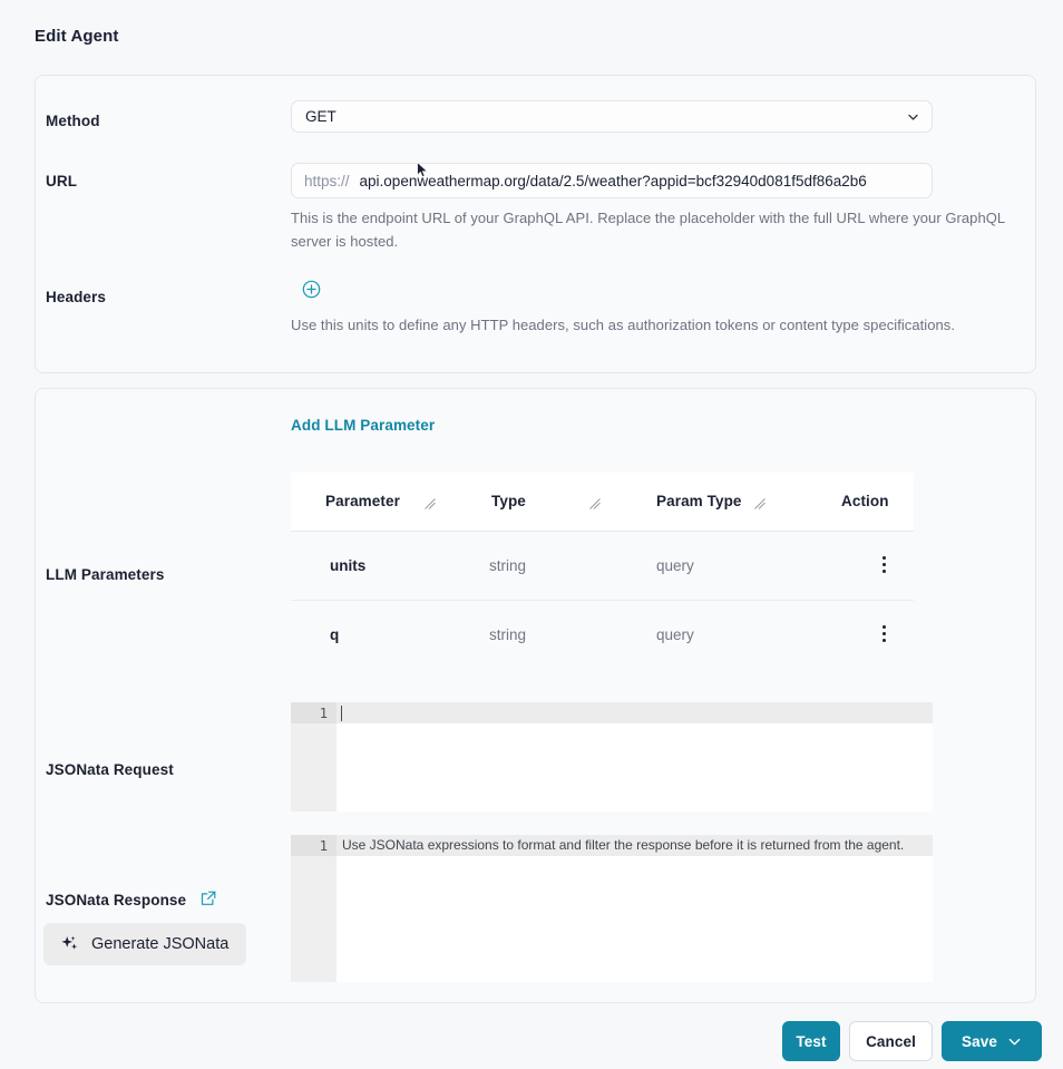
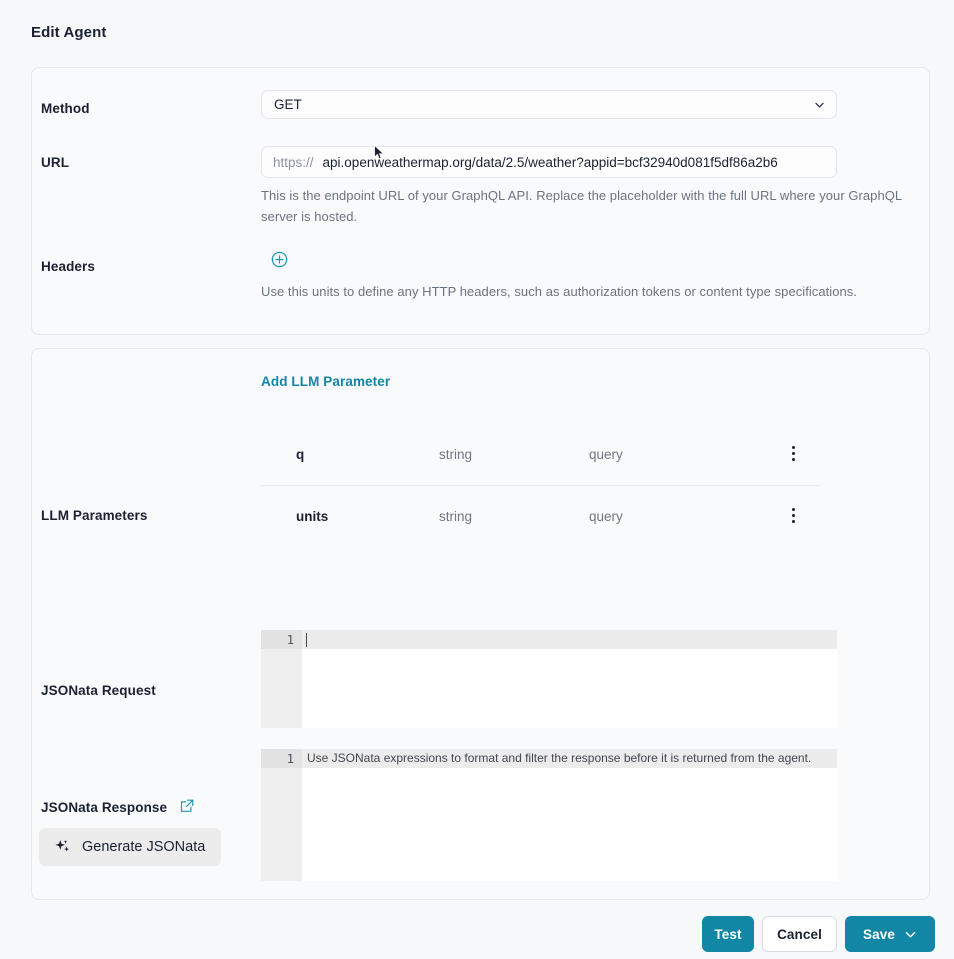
  Edit Agent
  Method
  GET
  URL
  https://
  api.openweathermap.org/data/2.5/weather?appid=bcf32940d081f5df86a2b6
  This is the endpoint URL of your GraphQL API. Replace the placeholder with the full URL where your GraphQL server is hosted.
  Headers
  Use this units to define any HTTP headers, such as authorization tokens or content type specifications.
  Add LLM Parameter
  LLM Parameters
- Parameter
- Type
- Param Type
- Action
- units
+ q
  string
  query
- q
+ units
  string
  query
  JSONata Request
  1
  JSONata Response
  Generate JSONata
  1
  Use JSONata expressions to format and filter the response before it is returned from the agent.
  Test
  Cancel
  Save
